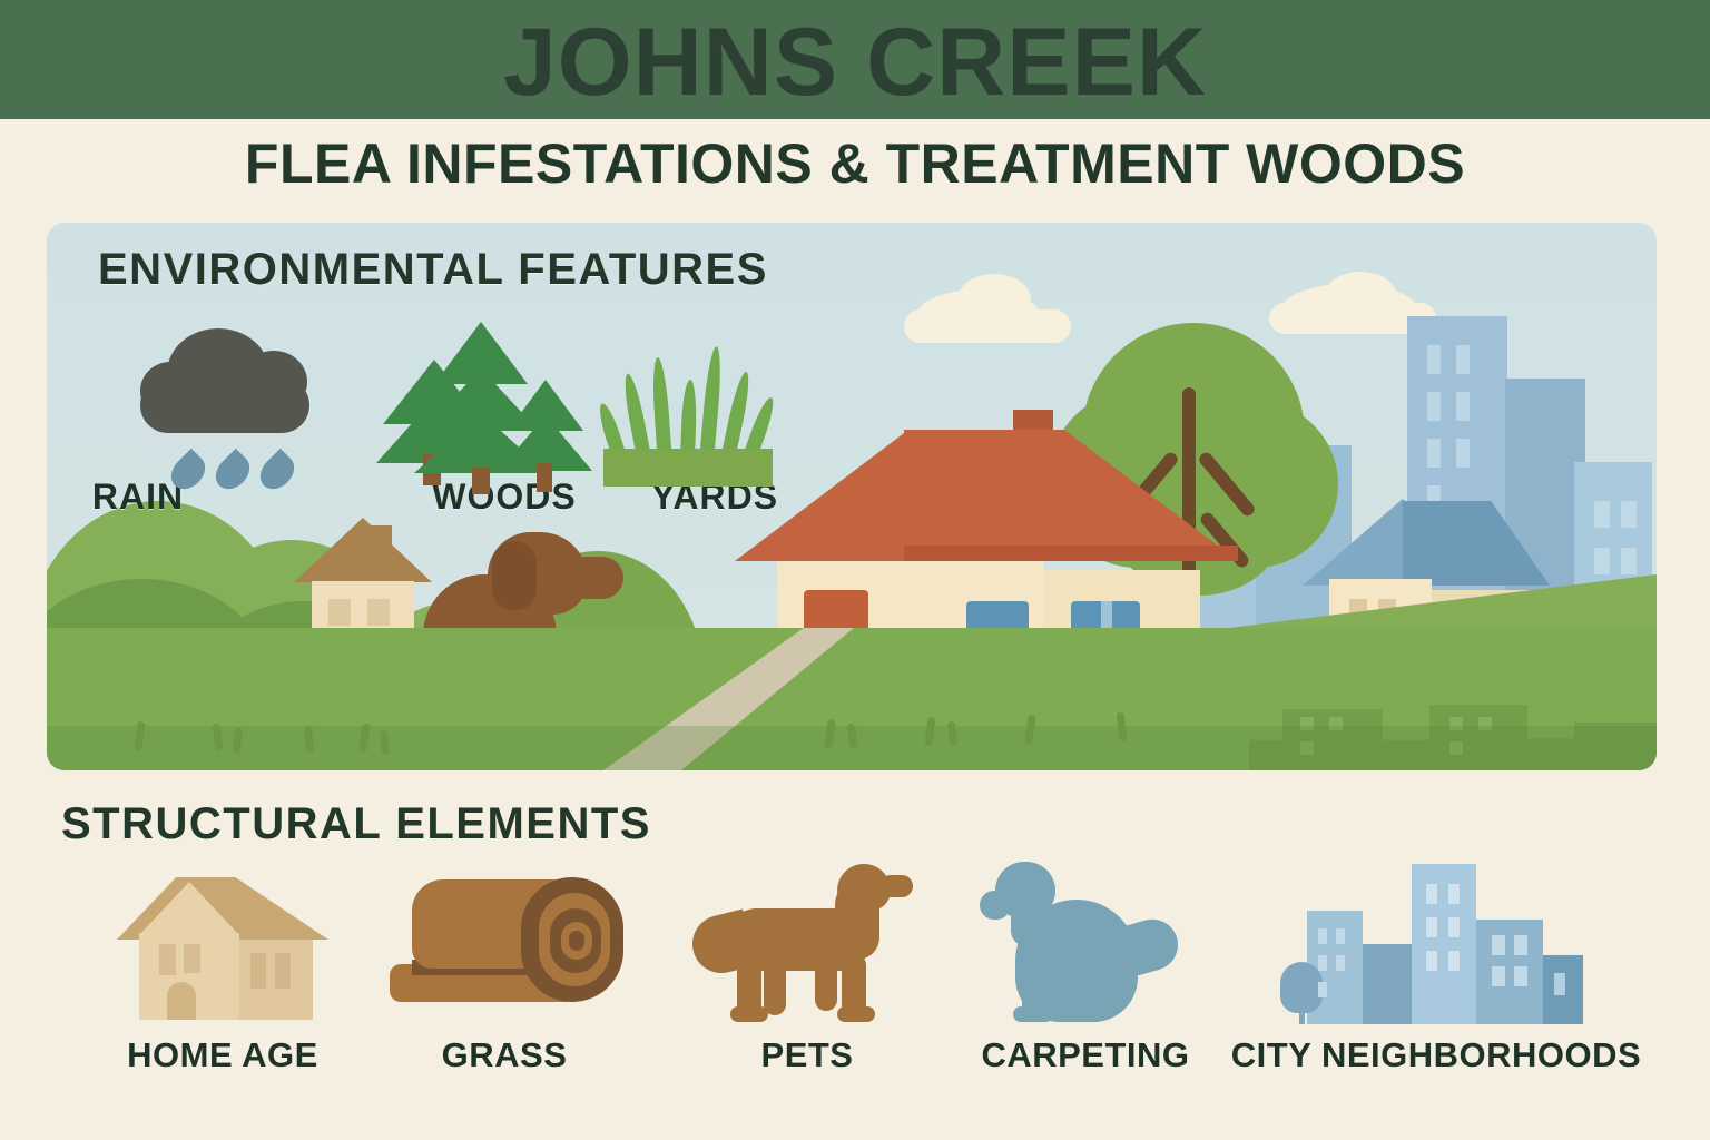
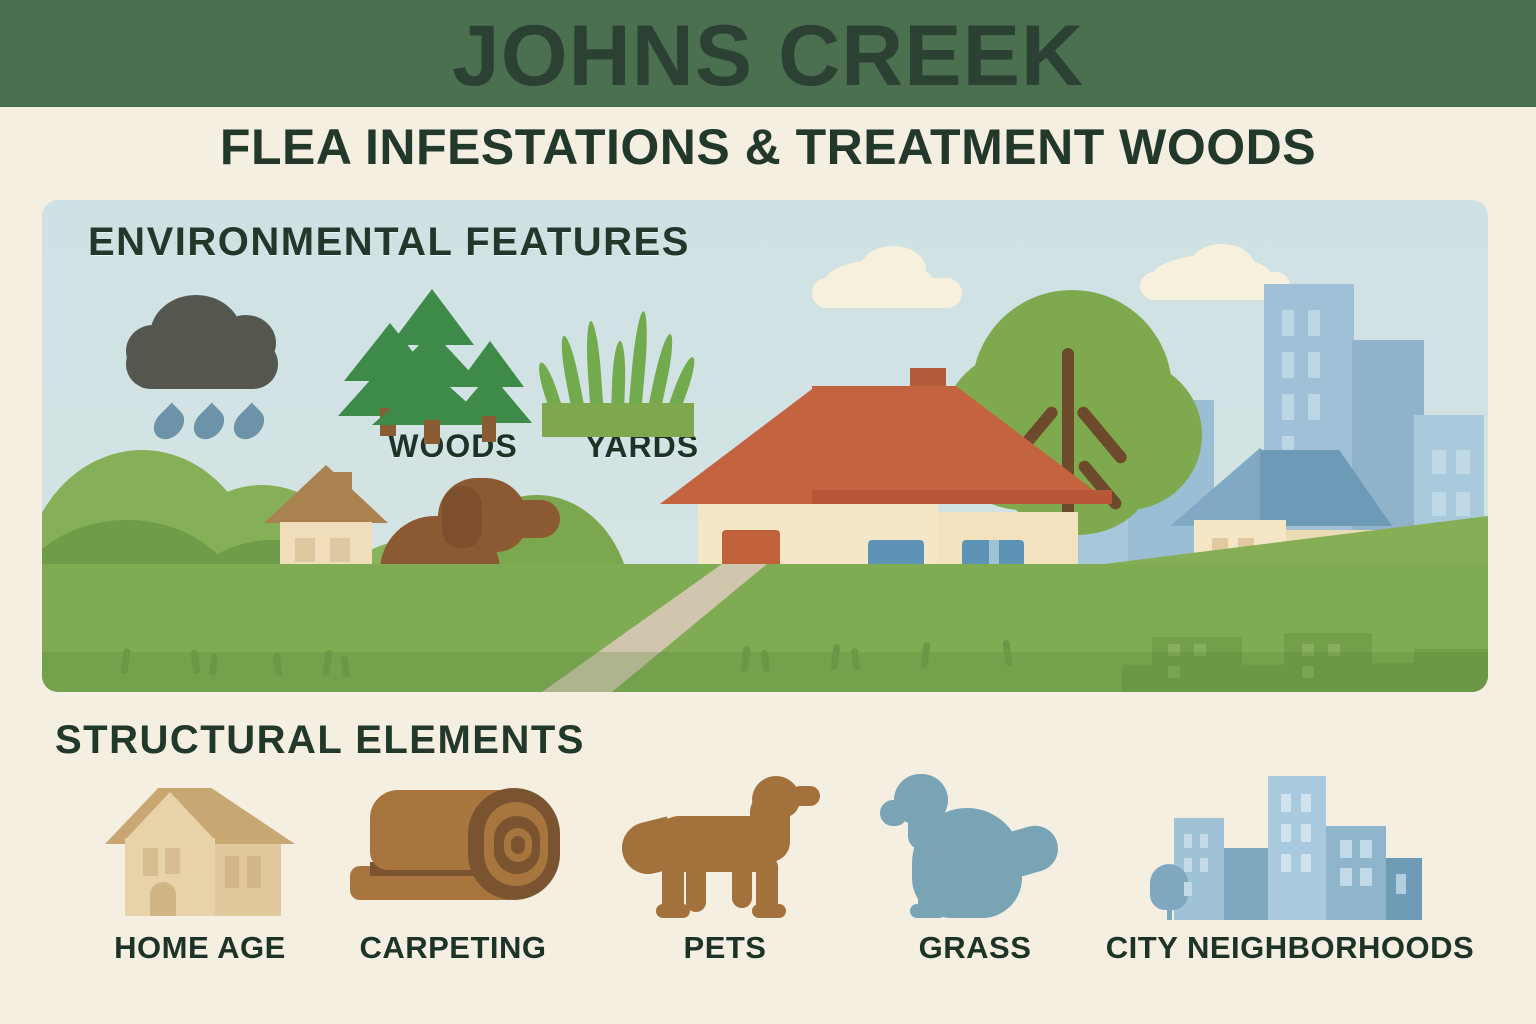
  JOHNS CREEK
  FLEA INFESTATIONS & TREATMENT WOODS
  ENVIRONMENTAL FEATURES
- RAIN
  WOODS
  YARDS
  STRUCTURAL ELEMENTS
  HOME AGE
- GRASS
+ CARPETING
  PETS
- CARPETING
+ GRASS
  CITY NEIGHBORHOODS
